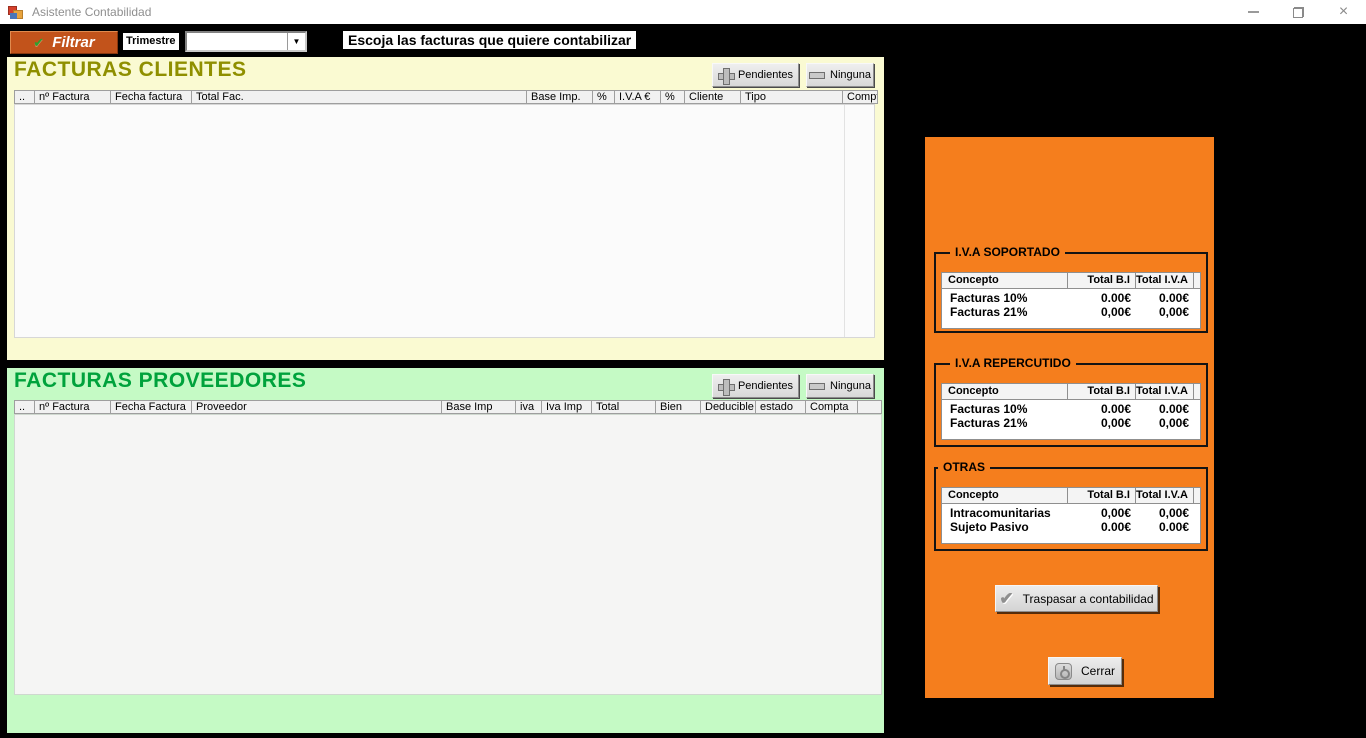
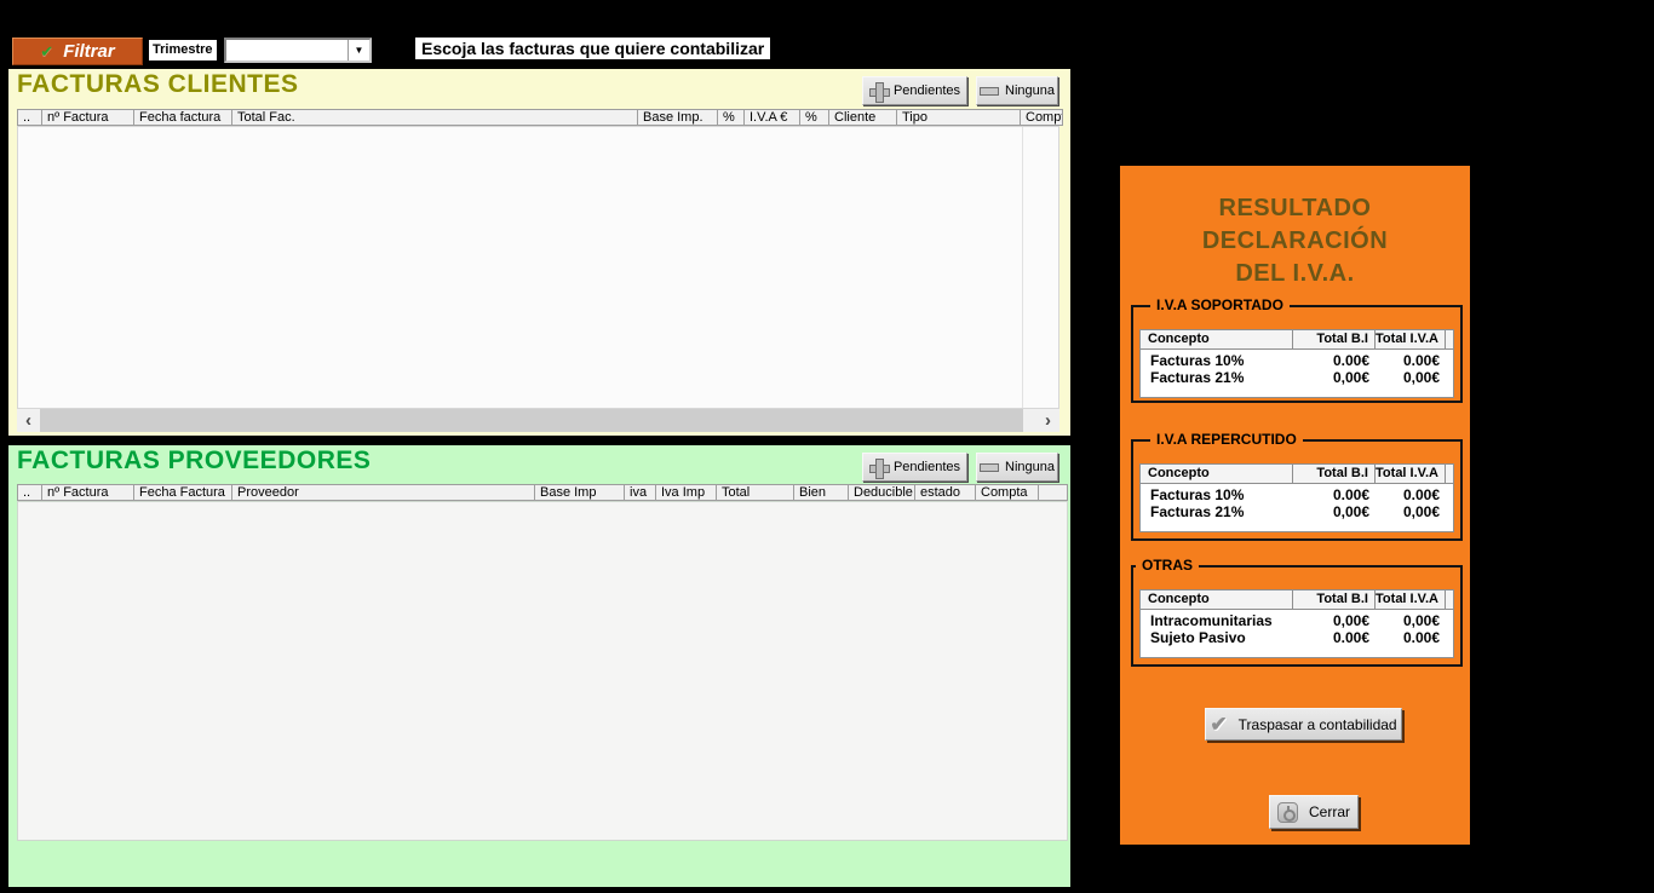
- Asistente Contabilidad
- ×
  ✔
  Filtrar
  Trimestre
  ▼
  Escoja las facturas que quiere contabilizar
  FACTURAS CLIENTES
  Pendientes
  Ninguna
  ..
  nº Factura
  Fecha factura
  Total Fac.
  Base Imp.
  %
  I.V.A €
  %
  Cliente
  Tipo
+ ‹
+ ›
  FACTURAS PROVEEDORES
  Pendientes
  Ninguna
  ..
  nº Factura
  Fecha Factura
  Proveedor
  Base Imp
  iva
  Iva Imp
  Total
  Bien
  Deducible
  estado
  Compta
+ RESULTADO
+ DECLARACIÓN
+ DEL I.V.A.
  I.V.A SOPORTADO
  Concepto
  Total B.I
  Total I.V.A
  Facturas 10%
  0.00€
  0.00€
  Facturas 21%
  0,00€
  0,00€
  I.V.A REPERCUTIDO
  Concepto
  Total B.I
  Total I.V.A
  Facturas 10%
  0.00€
  0.00€
  Facturas 21%
  0,00€
  0,00€
  OTRAS
  Concepto
  Total B.I
  Total I.V.A
  Intracomunitarias
  0,00€
  0,00€
  Sujeto Pasivo
  0.00€
  0.00€
  ✔
  Traspasar a contabilidad
  Cerrar
